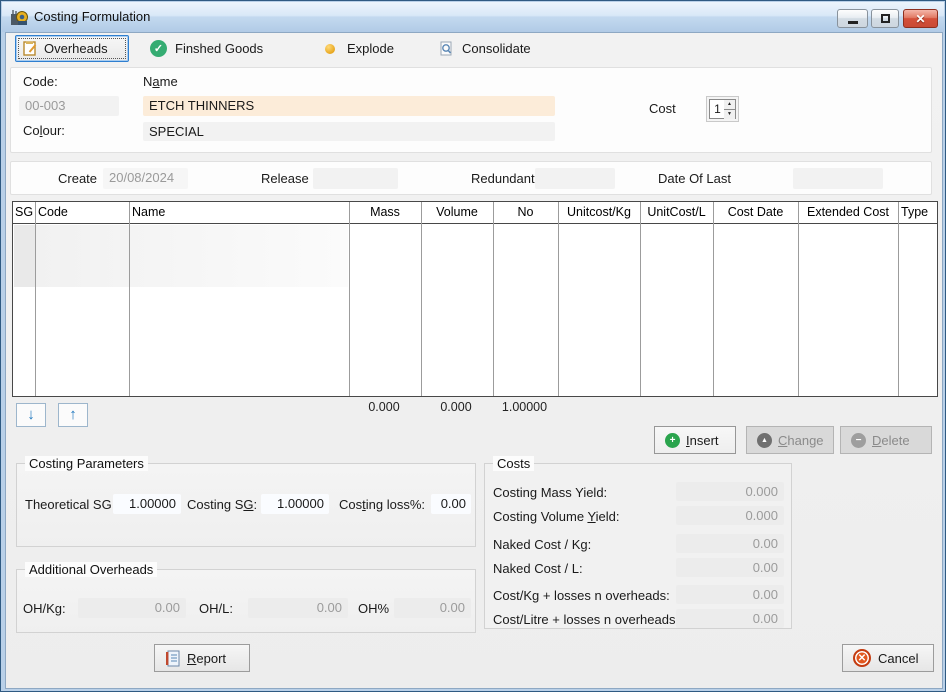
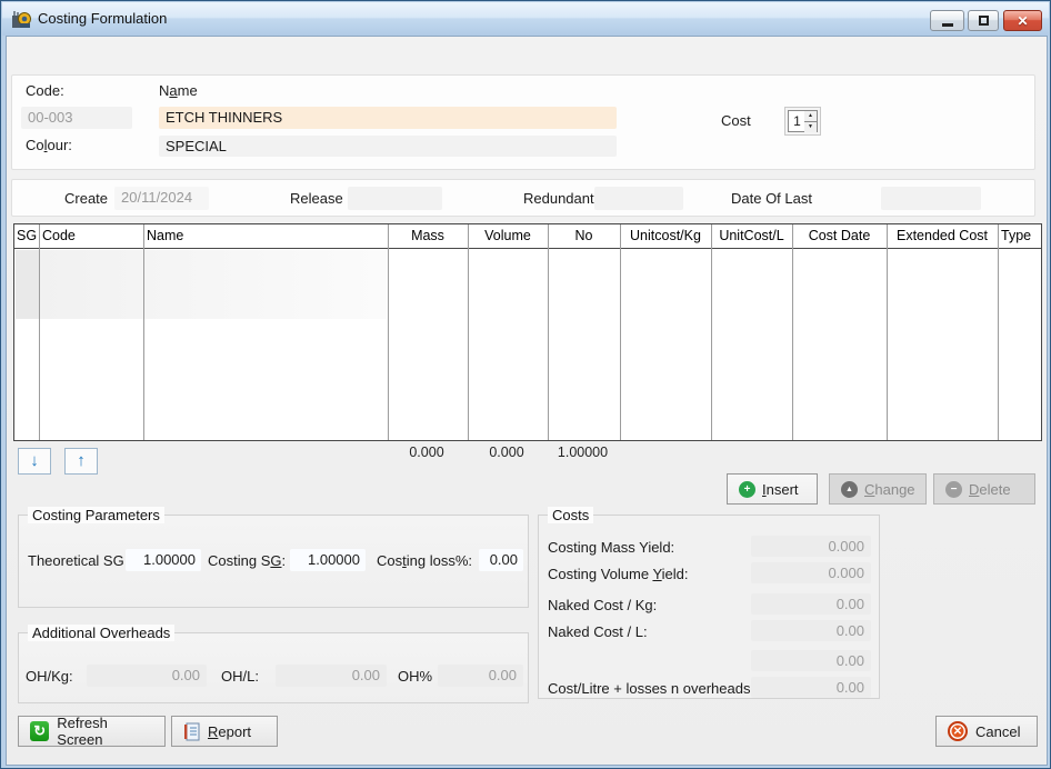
  Costing Formulation
  ✕
- Overheads
- ✓
- Finshed Goods
- Explode
- Consolidate
  Code:
  Name
  00-003
  ETCH THINNERS
  Colour:
  SPECIAL
  Cost
  1
  Create
- 20/08/2024
+ 20/11/2024
  Release
  Redundant
  Date Of Last
  SG
  Code
  Name
  Mass
  Volume
  No
  Unitcost/Kg
  UnitCost/L
  Cost Date
  Extended Cost
  Type
  0.000
  0.000
  1.00000
  ↓
  ↑
  +
  Insert
  Change
  −
  Delete
  Costing Parameters
  Theoretical SG
  1.00000
  Costing SG:
  1.00000
  Costing loss%:
  0.00
  Additional Overheads
  OH/Kg:
  0.00
  OH/L:
  0.00
  OH%
  0.00
  Costs
  Costing Mass Yield:
  0.000
  Costing Volume Yield:
  0.000
  Naked Cost / Kg:
  0.00
  Naked Cost / L:
  0.00
- Cost/Kg + losses n overheads:
  0.00
  Cost/Litre + losses n overheads
  0.00
+ ↻
+ Refresh Screen
  Report
  ✕
  Cancel
